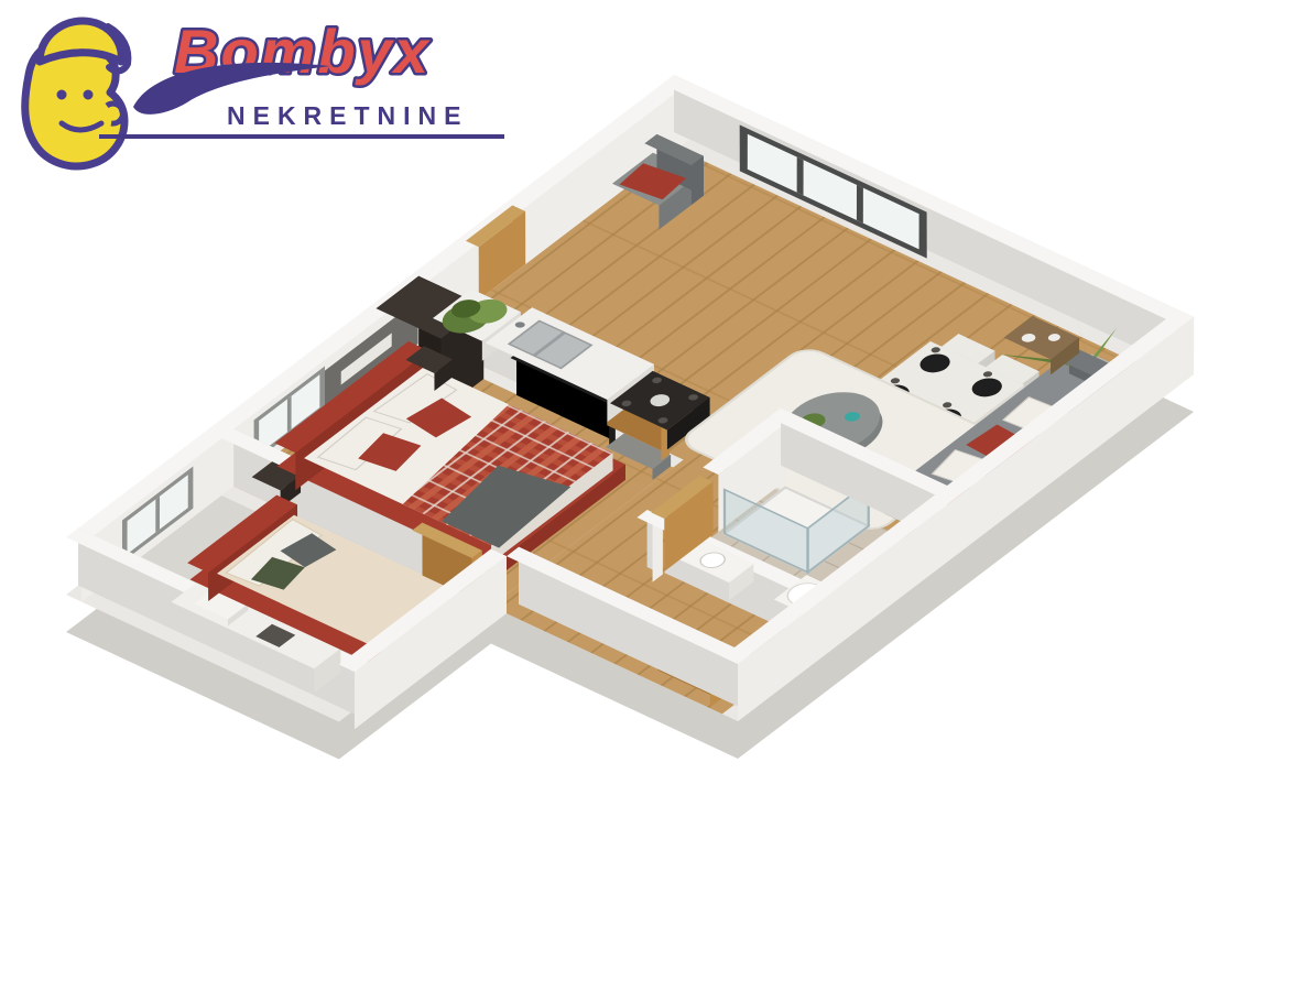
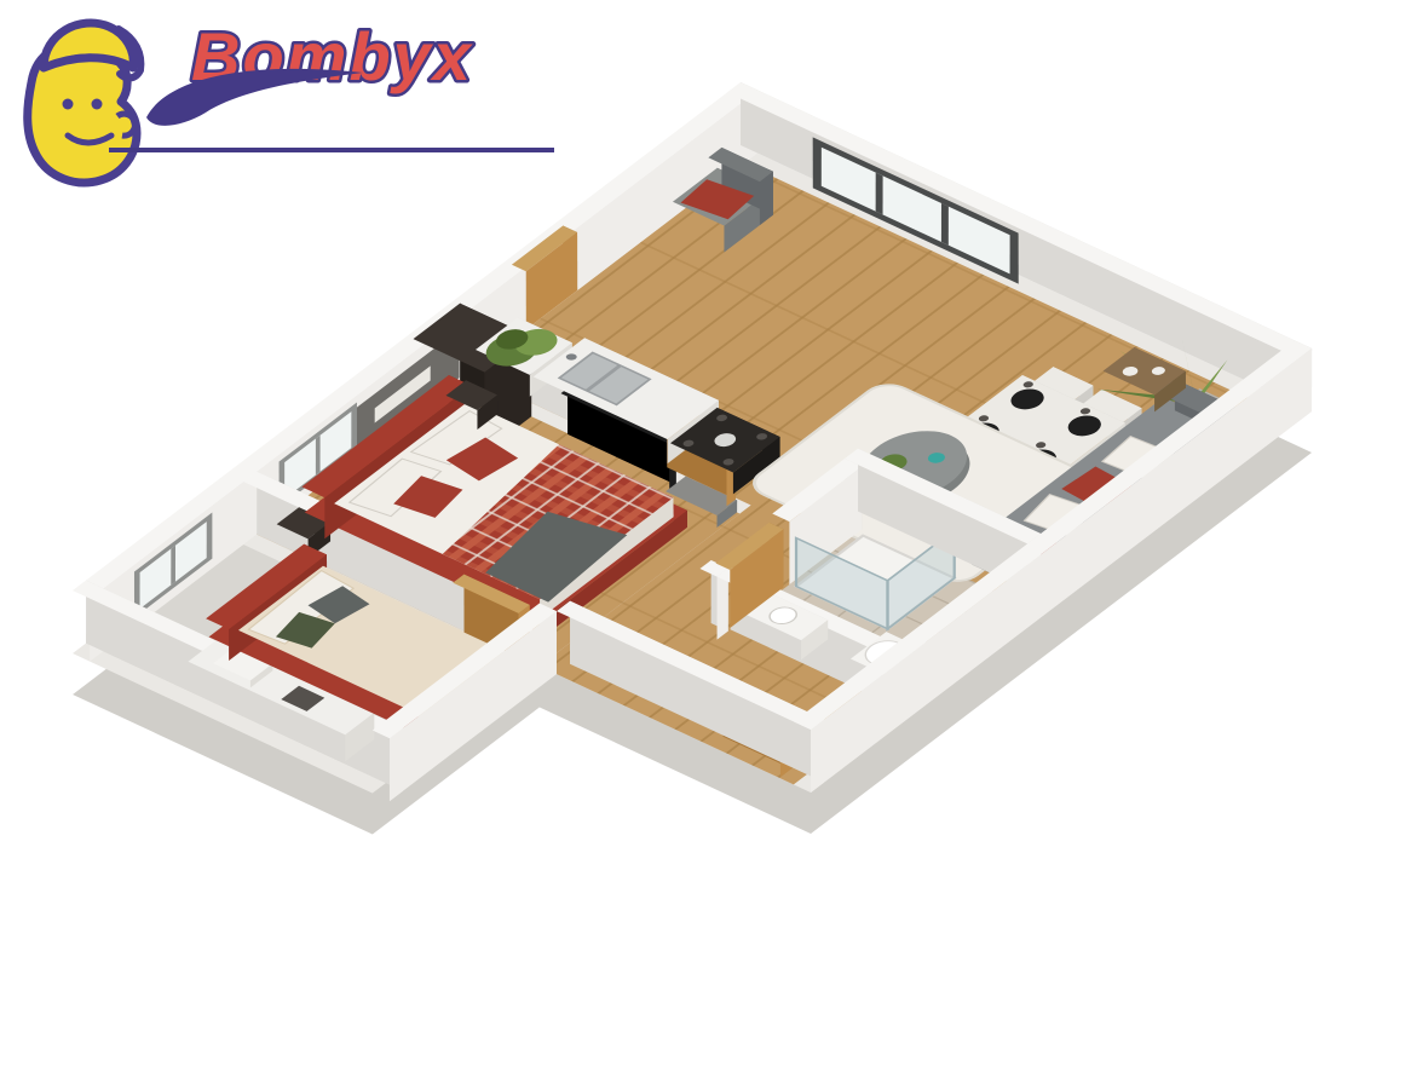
  Bombyx
- NEKRETNINE
